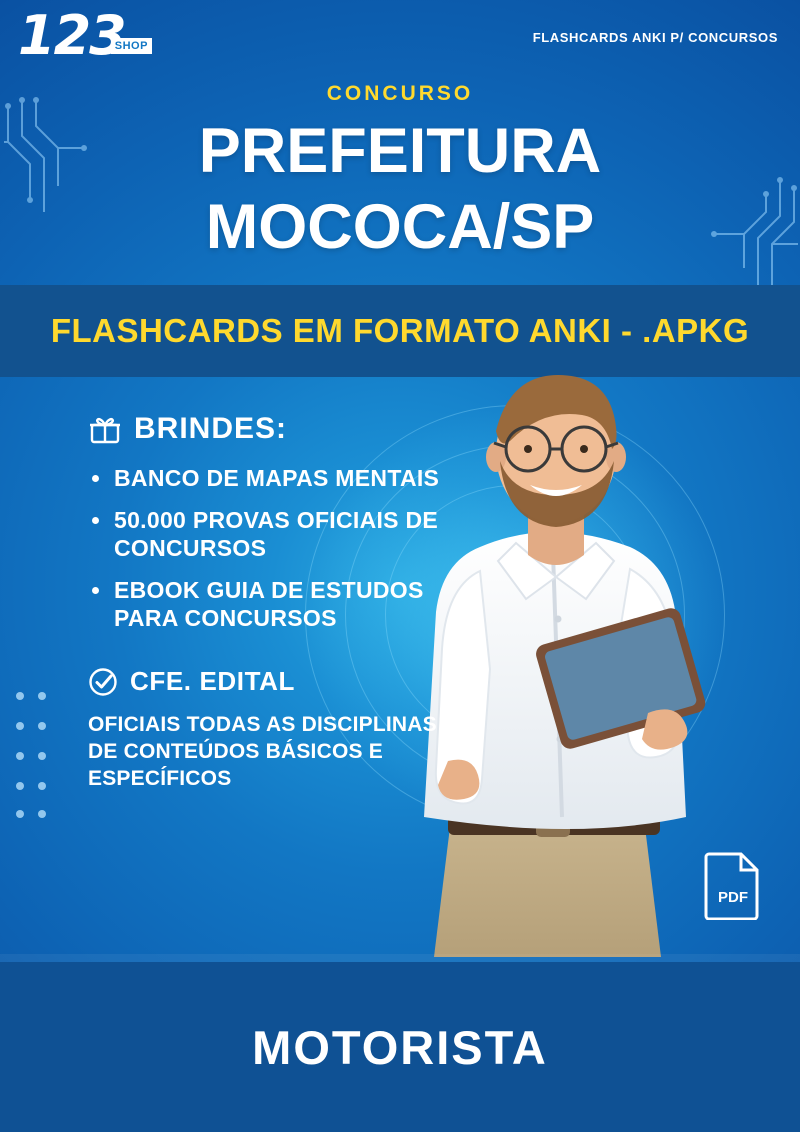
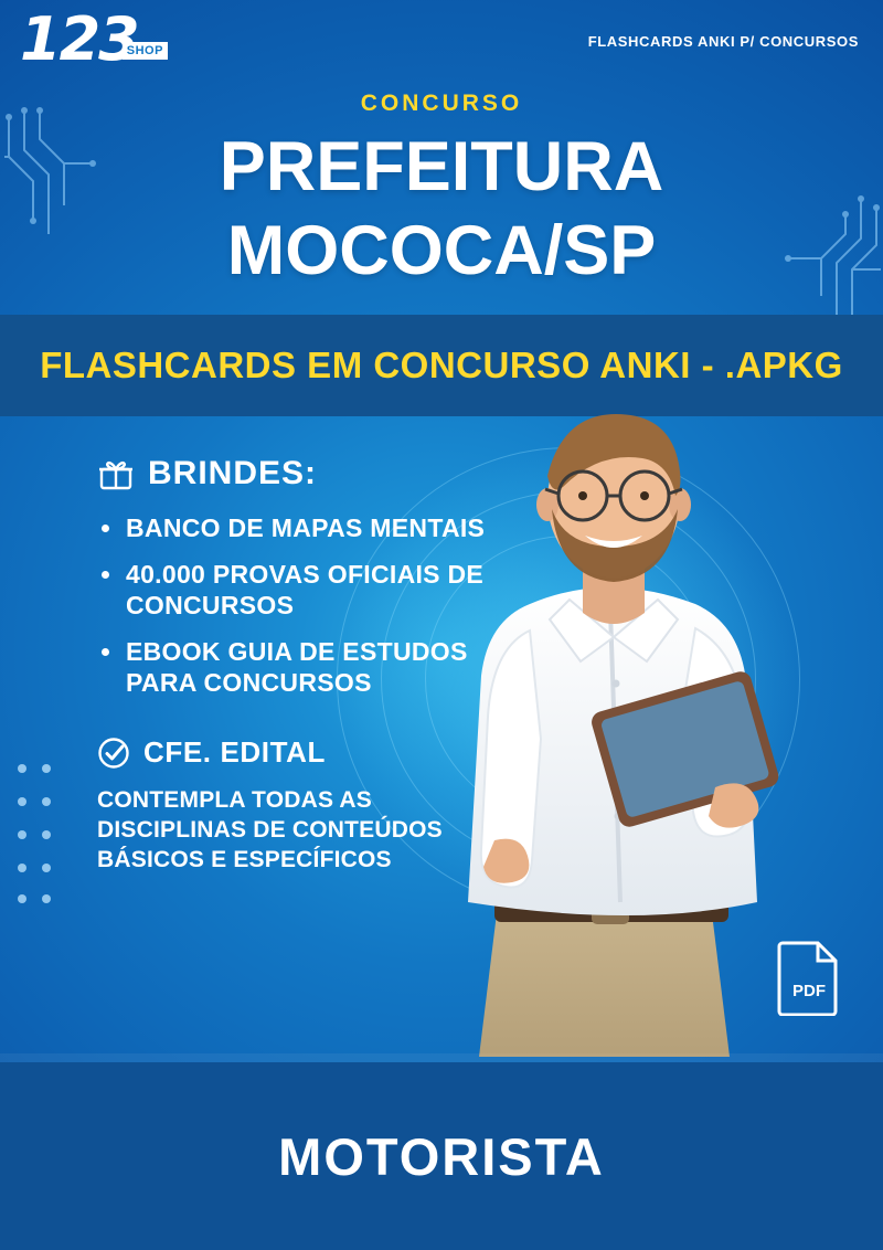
  123
  SHOP
  FLASHCARDS ANKI P/ CONCURSOS
  CONCURSO
  PREFEITURA
  MOCOCA/SP
- FLASHCARDS EM FORMATO ANKI - .APKG
+ FLASHCARDS EM CONCURSO ANKI - .APKG
  BRINDES:
  BANCO DE MAPAS MENTAIS
- 50.000 PROVAS OFICIAIS DE CONCURSOS
+ 40.000 PROVAS OFICIAIS DE CONCURSOS
  EBOOK GUIA DE ESTUDOS PARA CONCURSOS
  CFE. EDITAL
- OFICIAIS TODAS AS DISCIPLINAS DE CONTEÚDOS BÁSICOS E ESPECÍFICOS
+ CONTEMPLA TODAS AS DISCIPLINAS DE CONTEÚDOS BÁSICOS E ESPECÍFICOS
  PDF
  MOTORISTA
